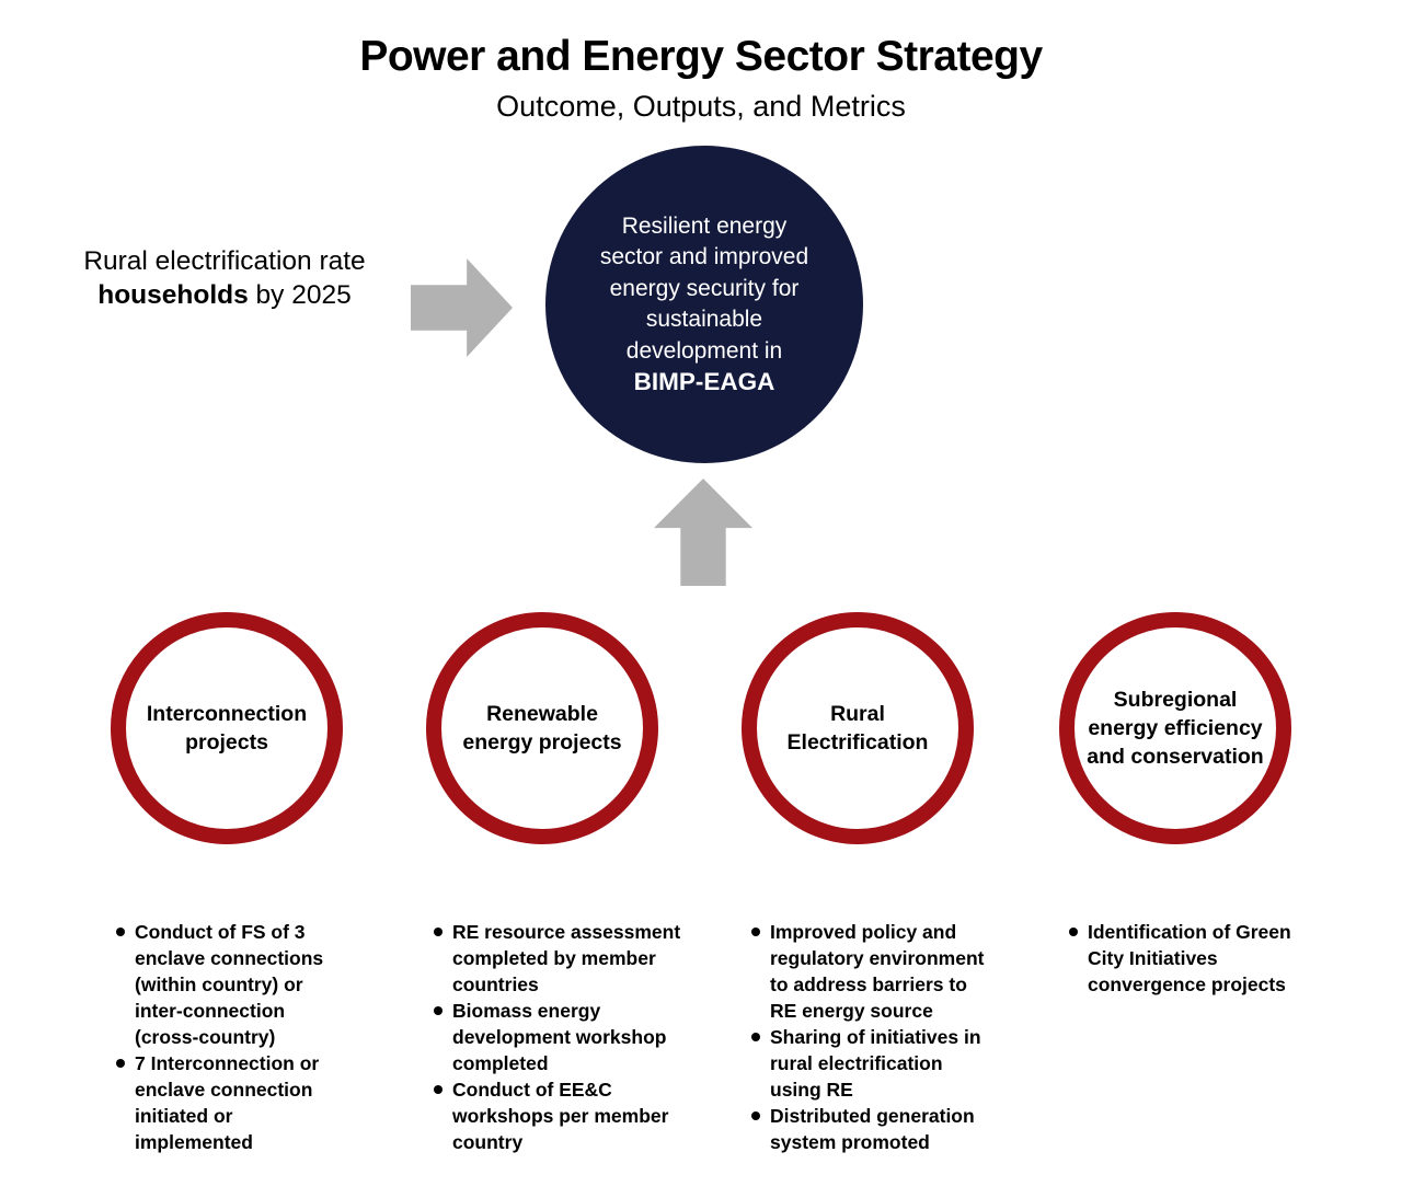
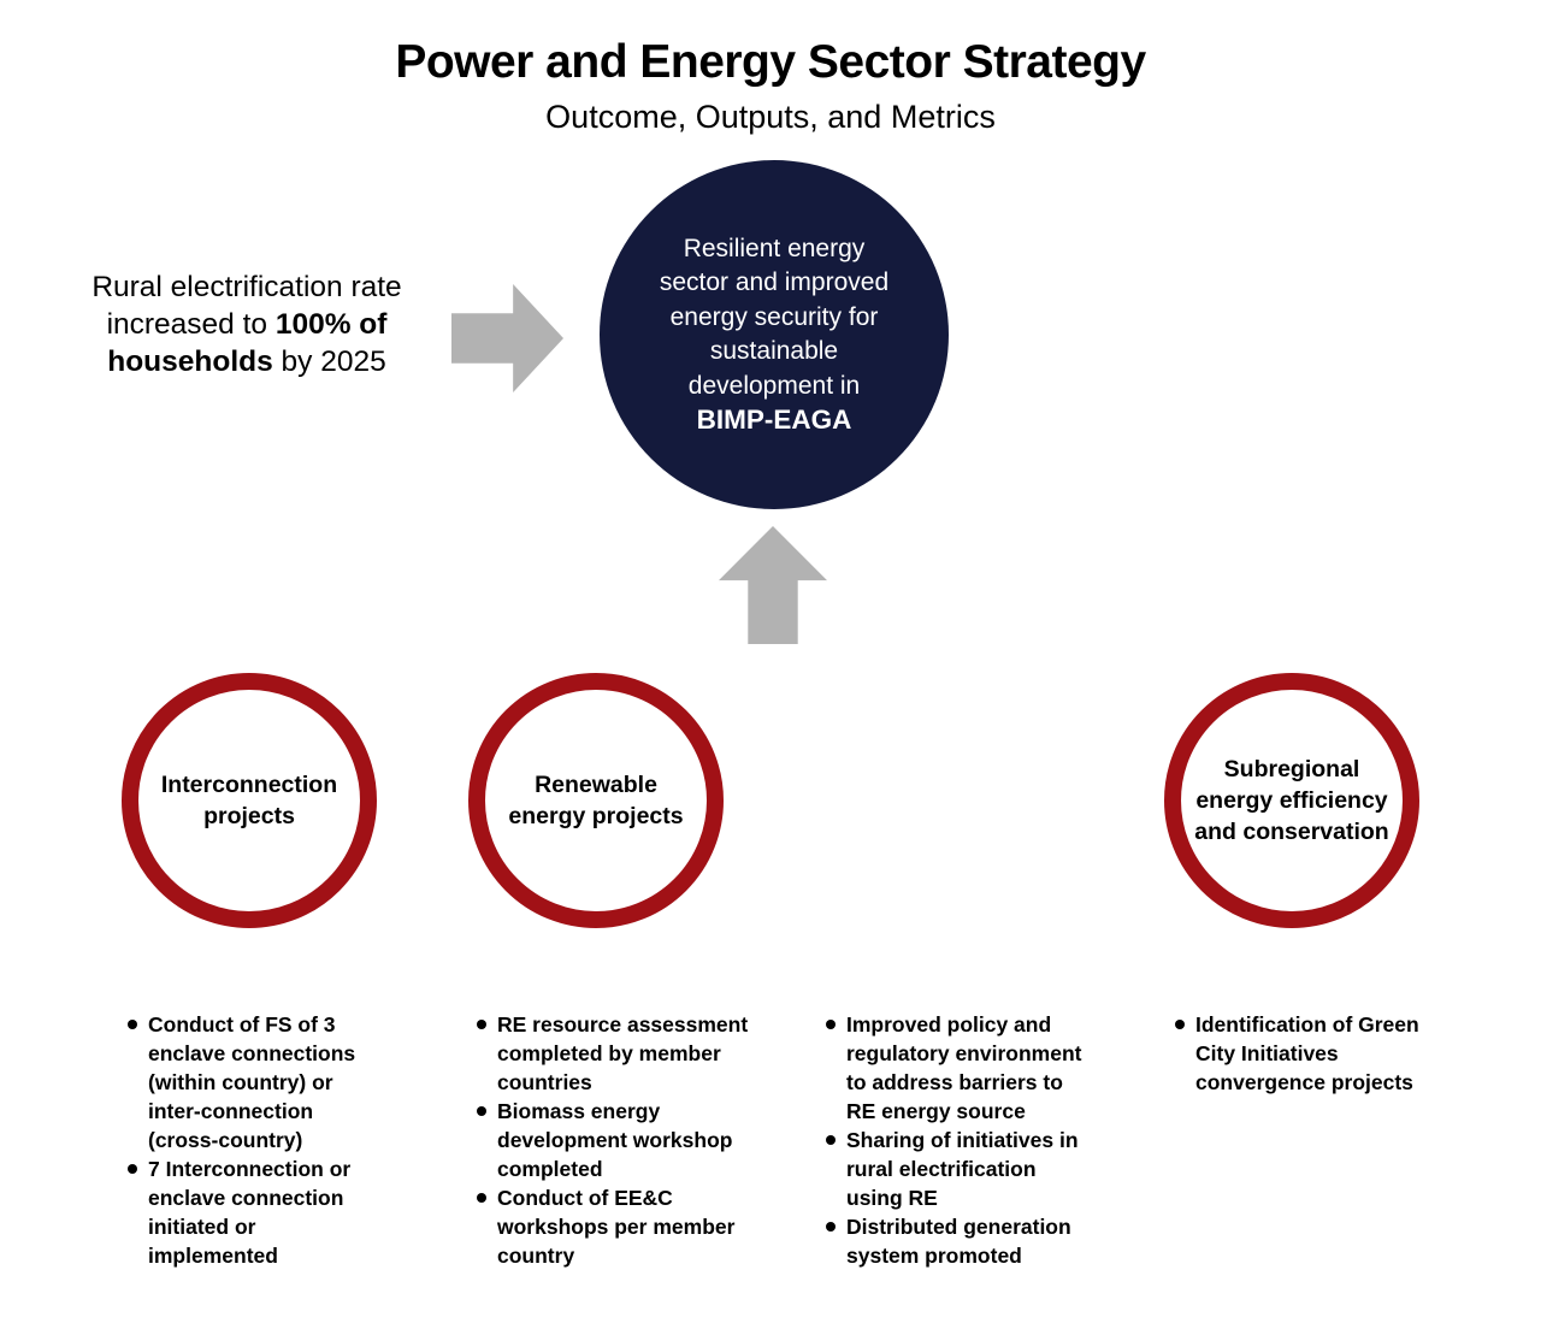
  Power and Energy Sector Strategy
  Outcome, Outputs, and Metrics
  Rural electrification rate
+ increased to 100% of
  households by 2025
  Resilient energy
  sector and improved
  energy security for
  sustainable
  development in
  BIMP-EAGA
  Interconnection
  projects
  Renewable
  energy projects
- Rural
- Electrification
  Subregional
  energy efficiency
  and conservation
  Conduct of FS of 3 enclave connections (within country) or inter-connection (cross-country)
  7 Interconnection or enclave connection initiated or implemented
  RE resource assessment completed by member countries
  Biomass energy development workshop completed
  Conduct of EE&C workshops per member country
  Improved policy and regulatory environment to address barriers to RE energy source
  Sharing of initiatives in rural electrification using RE
  Distributed generation system promoted
  Identification of Green City Initiatives convergence projects
